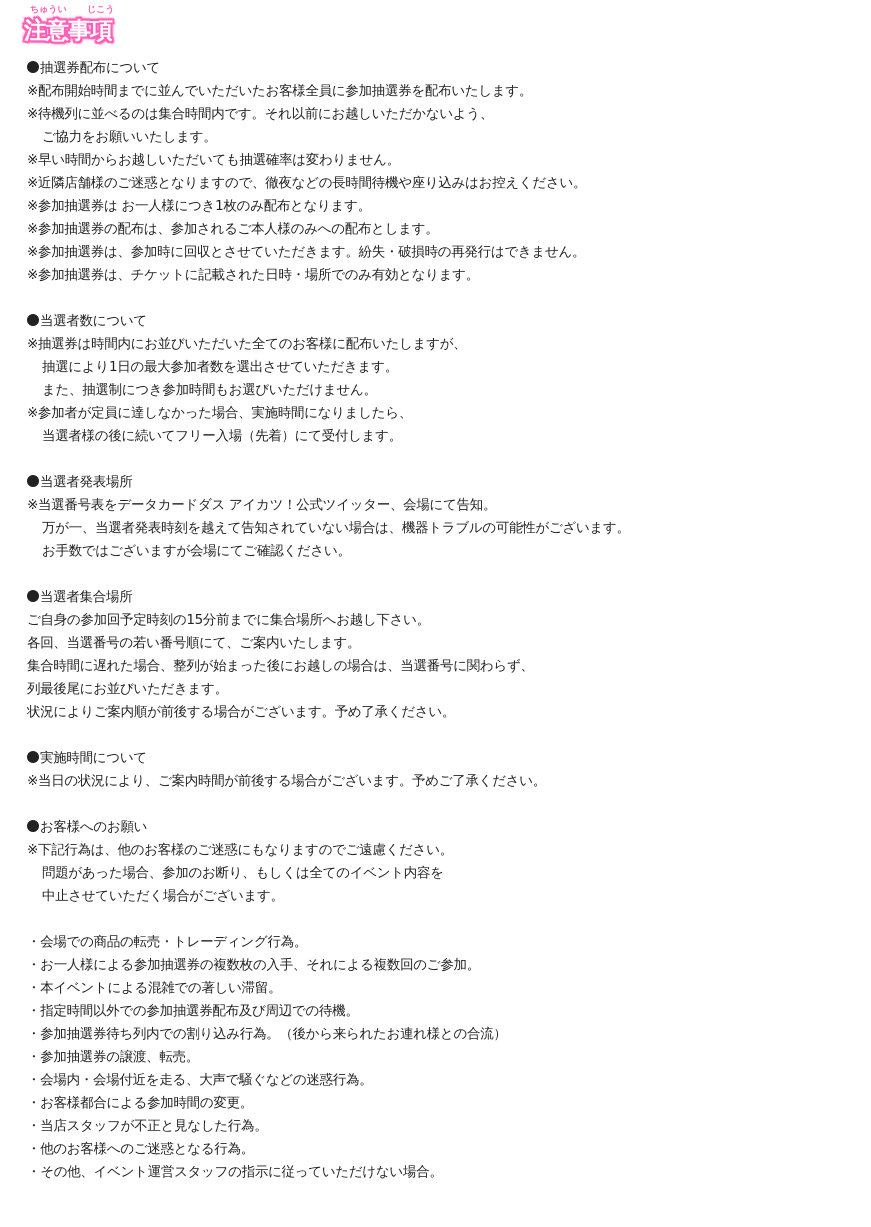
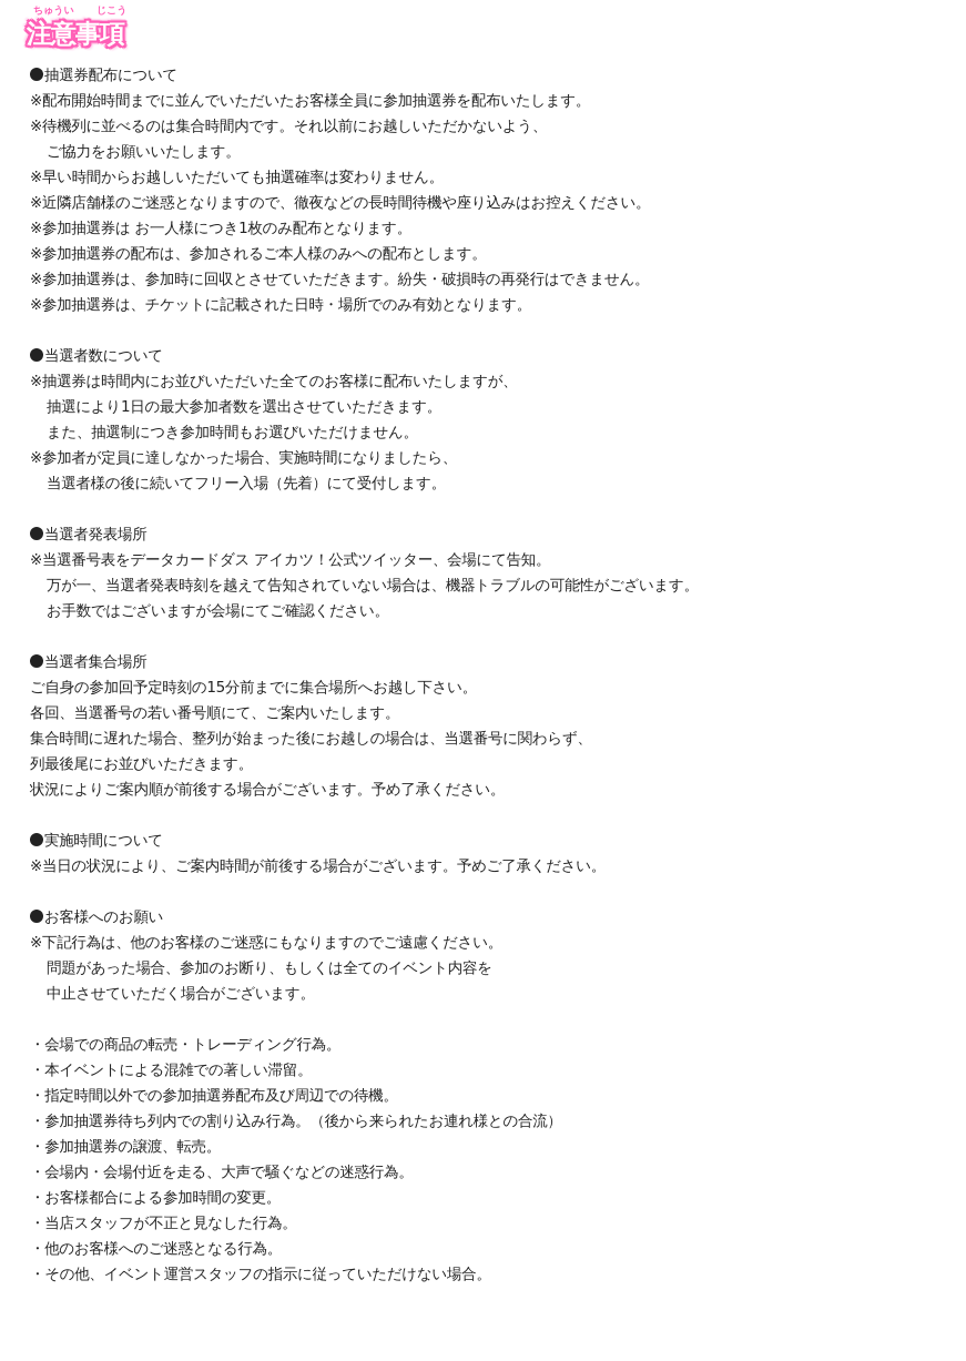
  ちゅうい
  じこう
  注意事項
  抽選券配布について
  ※配布開始時間までに並んでいただいたお客様全員に参加抽選券を配布いたします。
  ※待機列に並べるのは集合時間内です。それ以前にお越しいただかないよう、
  ご協力をお願いいたします。
  ※早い時間からお越しいただいても抽選確率は変わりません。
  ※近隣店舗様のご迷惑となりますので、徹夜などの長時間待機や座り込みはお控えください。
  ※参加抽選券は お一人様につき1枚のみ配布となります。
  ※参加抽選券の配布は、参加されるご本人様のみへの配布とします。
  ※参加抽選券は、参加時に回収とさせていただきます。紛失・破損時の再発行はできません。
  ※参加抽選券は、チケットに記載された日時・場所でのみ有効となります。
  当選者数について
  ※抽選券は時間内にお並びいただいた全てのお客様に配布いたしますが、
  抽選により1日の最大参加者数を選出させていただきます。
  また、抽選制につき参加時間もお選びいただけません。
  ※参加者が定員に達しなかった場合、実施時間になりましたら、
  当選者様の後に続いてフリー入場（先着）にて受付します。
  当選者発表場所
  ※当選番号表をデータカードダス アイカツ！公式ツイッター、会場にて告知。
  万が一、当選者発表時刻を越えて告知されていない場合は、機器トラブルの可能性がございます。
  お手数ではございますが会場にてご確認ください。
  当選者集合場所
  ご自身の参加回予定時刻の15分前までに集合場所へお越し下さい。
  各回、当選番号の若い番号順にて、ご案内いたします。
  集合時間に遅れた場合、整列が始まった後にお越しの場合は、当選番号に関わらず、
  列最後尾にお並びいただきます。
  状況によりご案内順が前後する場合がございます。予め了承ください。
  実施時間について
  ※当日の状況により、ご案内時間が前後する場合がございます。予めご了承ください。
  お客様へのお願い
  ※下記行為は、他のお客様のご迷惑にもなりますのでご遠慮ください。
  問題があった場合、参加のお断り、もしくは全てのイベント内容を
  中止させていただく場合がございます。
  ・会場での商品の転売・トレーディング行為。
- ・お一人様による参加抽選券の複数枚の入手、それによる複数回のご参加。
  ・本イベントによる混雑での著しい滞留。
  ・指定時間以外での参加抽選券配布及び周辺での待機。
  ・参加抽選券待ち列内での割り込み行為。（後から来られたお連れ様との合流）
  ・参加抽選券の譲渡、転売。
  ・会場内・会場付近を走る、大声で騒ぐなどの迷惑行為。
  ・お客様都合による参加時間の変更。
  ・当店スタッフが不正と見なした行為。
  ・他のお客様へのご迷惑となる行為。
  ・その他、イベント運営スタッフの指示に従っていただけない場合。
